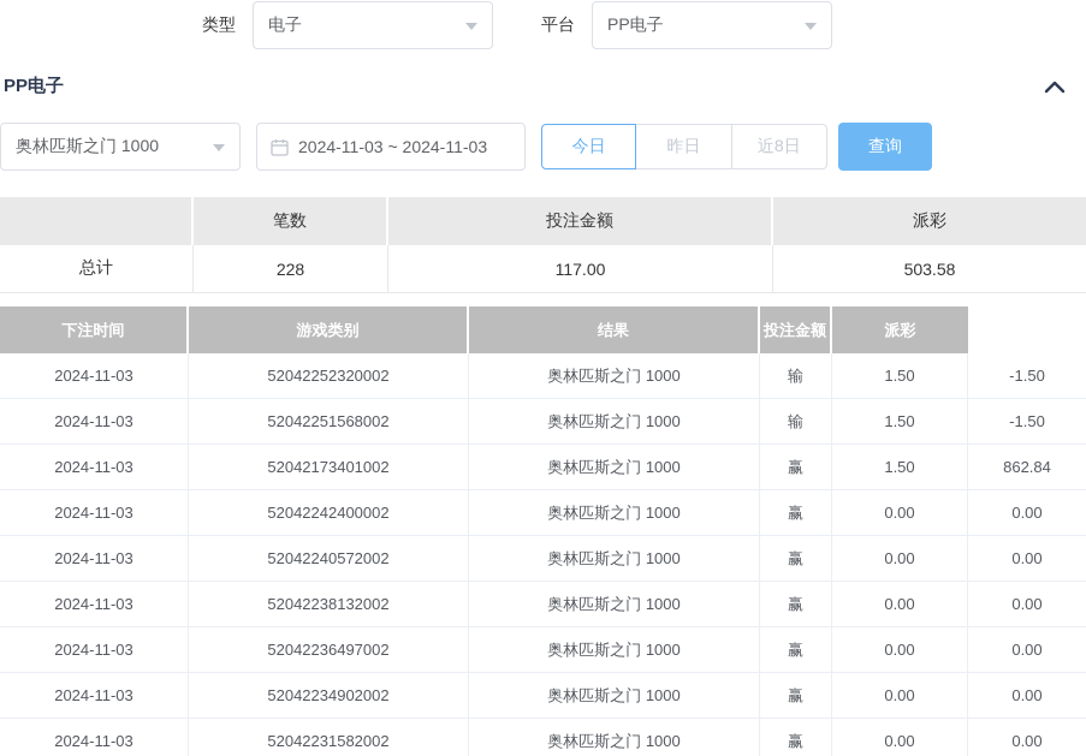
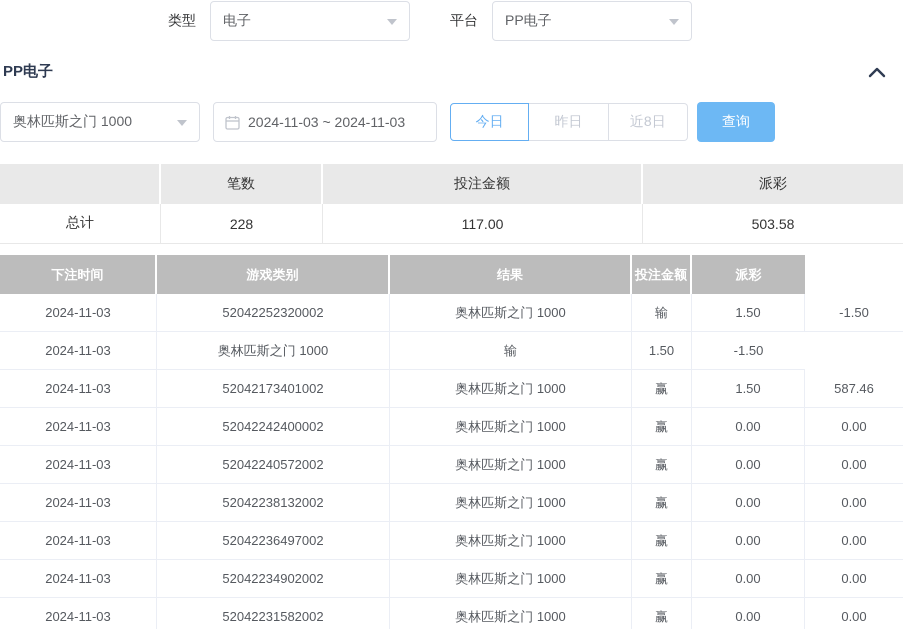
  类型
  电子
  平台
  PP电子
  PP电子
  奥林匹斯之门 1000
  2024-11-03 ~ 2024-11-03
  今日
  昨日
  近8日
  查询
  笔数
  投注金额
  派彩
  总计
  228
  117.00
  503.58
  下注时间
  游戏类别
  结果
  投注金额
  派彩
  2024-11-03
  52042252320002
  奥林匹斯之门 1000
  输
  1.50
  -1.50
  2024-11-03
- 52042251568002
  奥林匹斯之门 1000
  输
  1.50
  -1.50
  2024-11-03
  52042173401002
  奥林匹斯之门 1000
  赢
  1.50
- 862.84
+ 587.46
  2024-11-03
  52042242400002
  奥林匹斯之门 1000
  赢
  0.00
  0.00
  2024-11-03
  52042240572002
  奥林匹斯之门 1000
  赢
  0.00
  0.00
  2024-11-03
  52042238132002
  奥林匹斯之门 1000
  赢
  0.00
  0.00
  2024-11-03
  52042236497002
  奥林匹斯之门 1000
  赢
  0.00
  0.00
  2024-11-03
  52042234902002
  奥林匹斯之门 1000
  赢
  0.00
  0.00
  2024-11-03
  52042231582002
  奥林匹斯之门 1000
  赢
  0.00
  0.00
